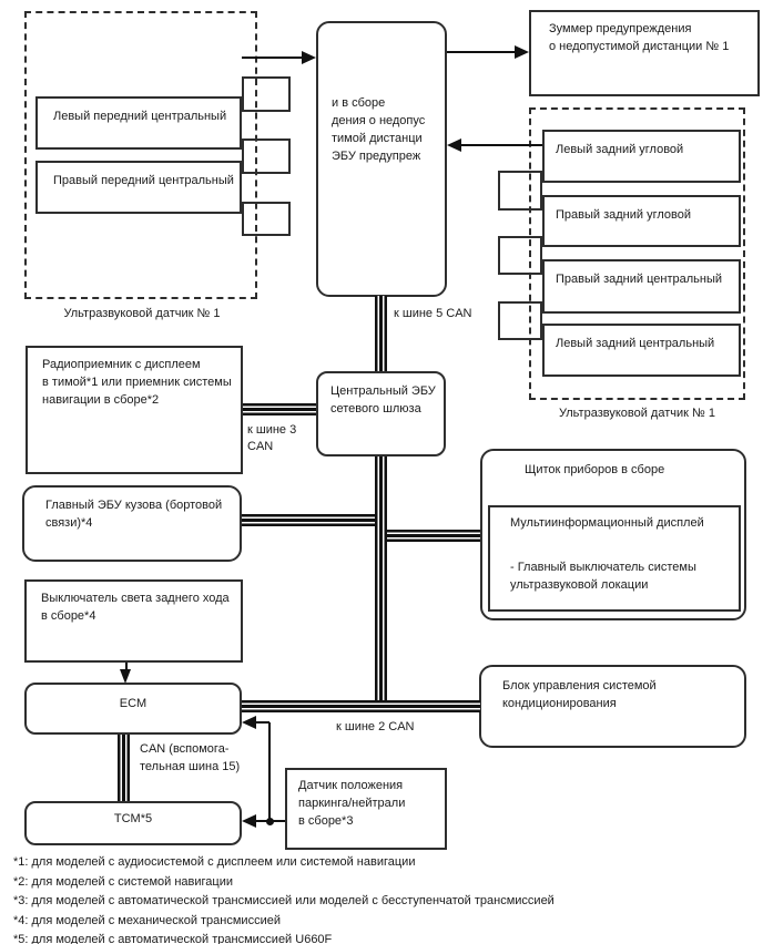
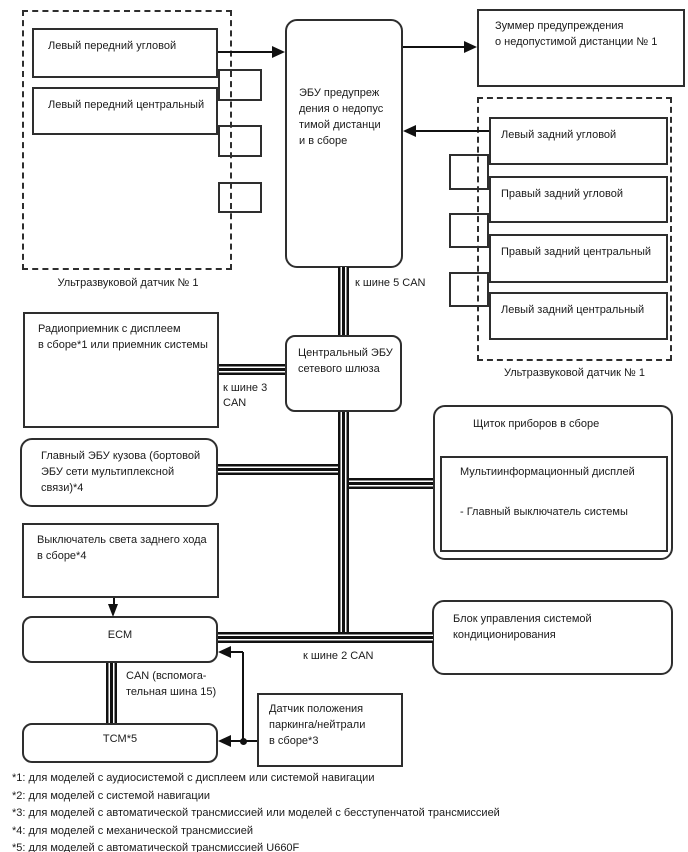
+ Левый передний угловой
  Левый передний центральный
- Правый передний центральный
  Ультразвуковой датчик № 1
- и в сборе
+ ЭБУ предупреж
  дения о недопус
  тимой дистанци
- ЭБУ предупреж
+ и в сборе
  Зуммер предупреждения
  о недопустимой дистанции № 1
  Левый задний угловой
  Правый задний угловой
  Правый задний центральный
  Левый задний центральный
  Ультразвуковой датчик № 1
  к шине 5 CAN
  Центральный ЭБУ
  сетевого шлюза
  к шине 3
  CAN
  Радиоприемник с дисплеем
- в тимой*1 или приемник системы
+ в сборе*1 или приемник системы
- навигации в сборе*2
  Главный ЭБУ кузова (бортовой
+ ЭБУ сети мультиплексной
  связи)*4
  Щиток приборов в сборе
  Мультиинформационный дисплей
  - Главный выключатель системы
- ультразвуковой локации
  Выключатель света заднего хода
  в сборе*4
  ECM
  к шине 2 CAN
  Блок управления системой
  кондиционирования
  CAN (вспомога-
  тельная шина 15)
  TCM*5
  Датчик положения
  паркинга/нейтрали
  в сборе*3
  *1: для моделей с аудиосистемой с дисплеем или системой навигации
  *2: для моделей с системой навигации
  *3: для моделей с автоматической трансмиссией или моделей с бесступенчатой трансмиссией
  *4: для моделей с механической трансмиссией
  *5: для моделей с автоматической трансмиссией U660F
